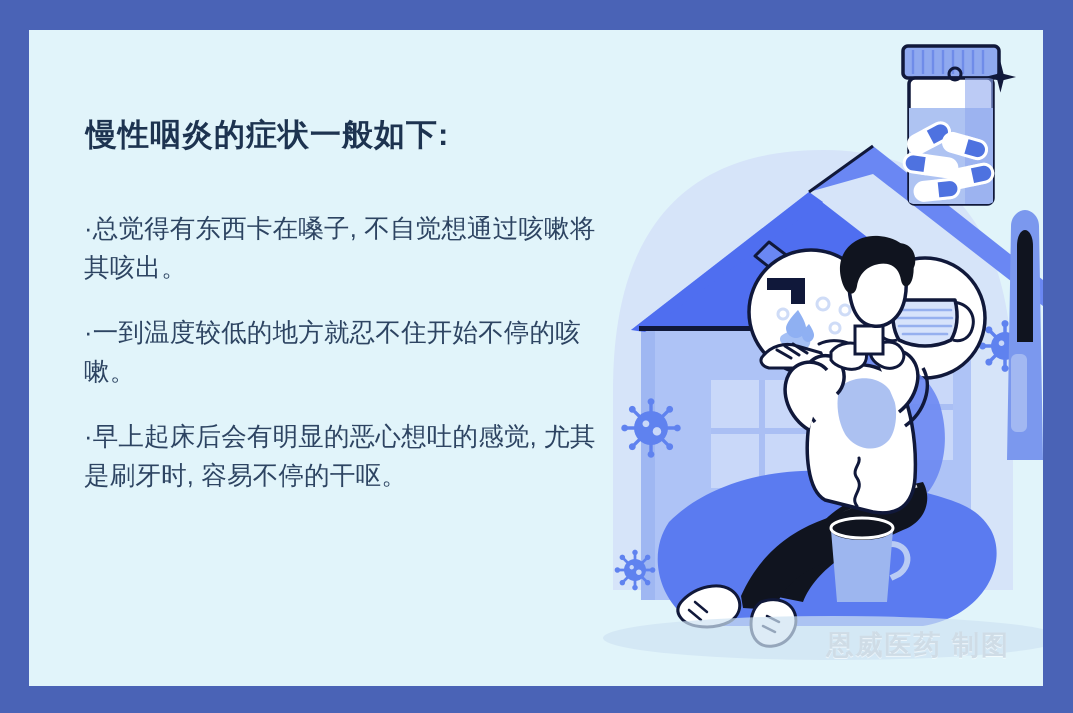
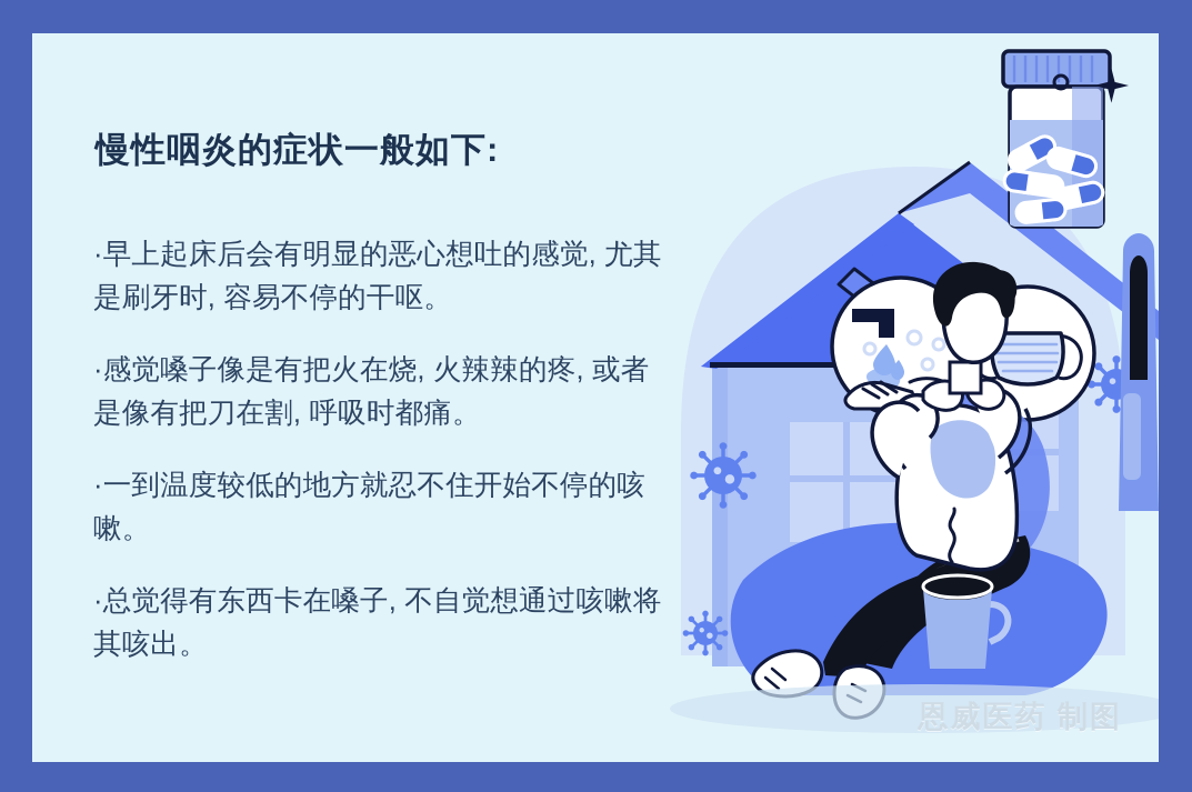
  慢性咽炎的症状一般如下:
- ·总觉得有东西卡在嗓子, 不自觉想通过咳嗽将其咳出。
+ ·早上起床后会有明显的恶心想吐的感觉, 尤其是刷牙时, 容易不停的干呕。
+ ·感觉嗓子像是有把火在烧, 火辣辣的疼, 或者是像有把刀在割, 呼吸时都痛。
  ·一到温度较低的地方就忍不住开始不停的咳嗽。
- ·早上起床后会有明显的恶心想吐的感觉, 尤其是刷牙时, 容易不停的干呕。
+ ·总觉得有东西卡在嗓子, 不自觉想通过咳嗽将其咳出。
  恩威医药 制图
